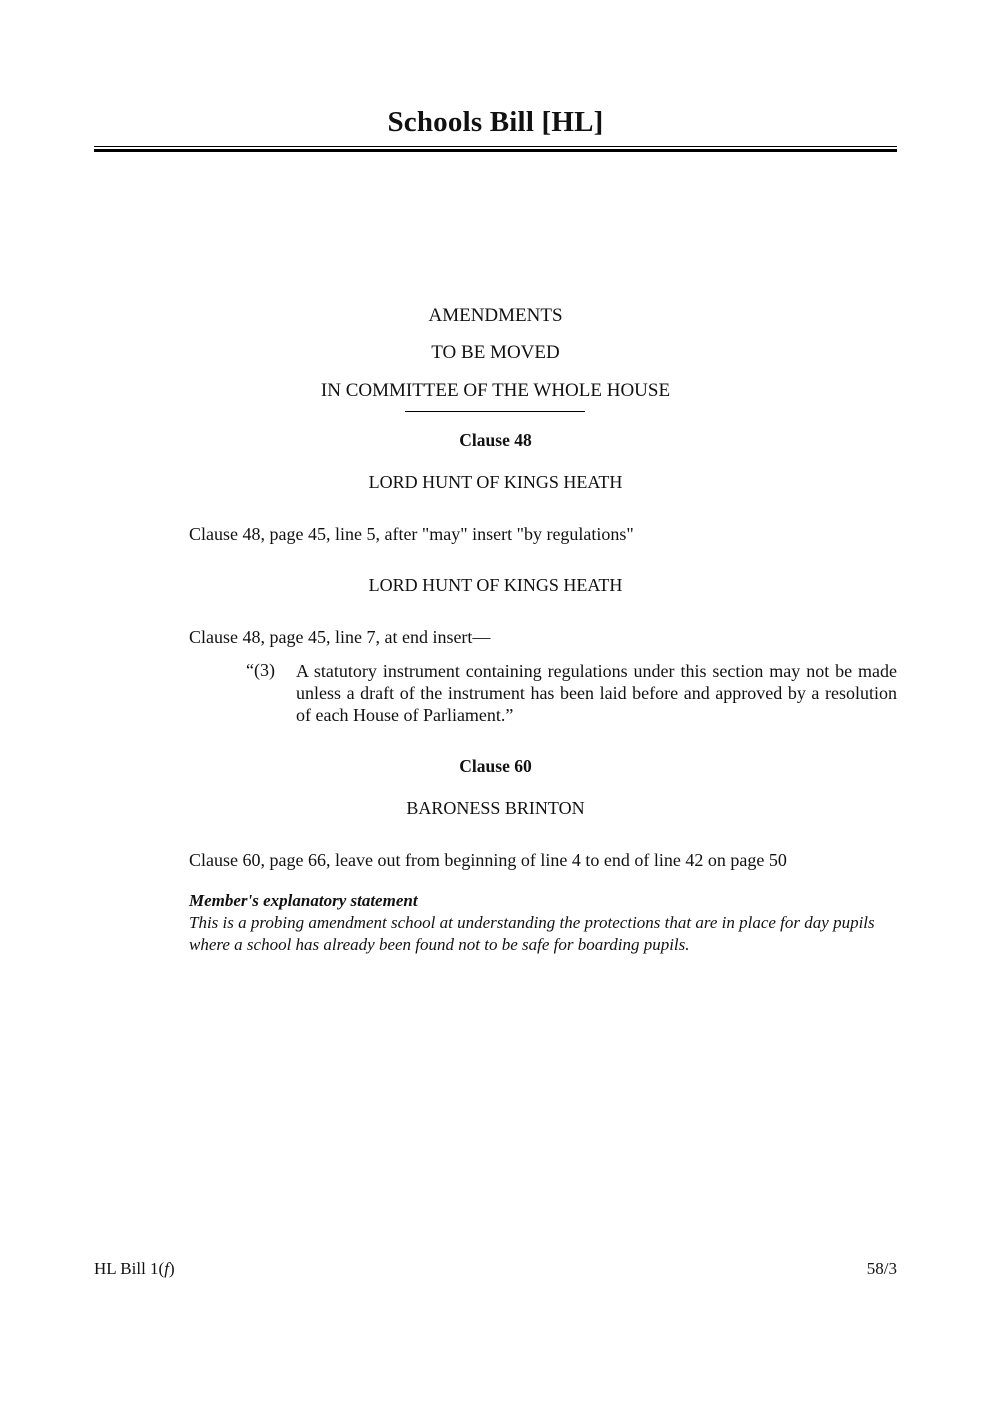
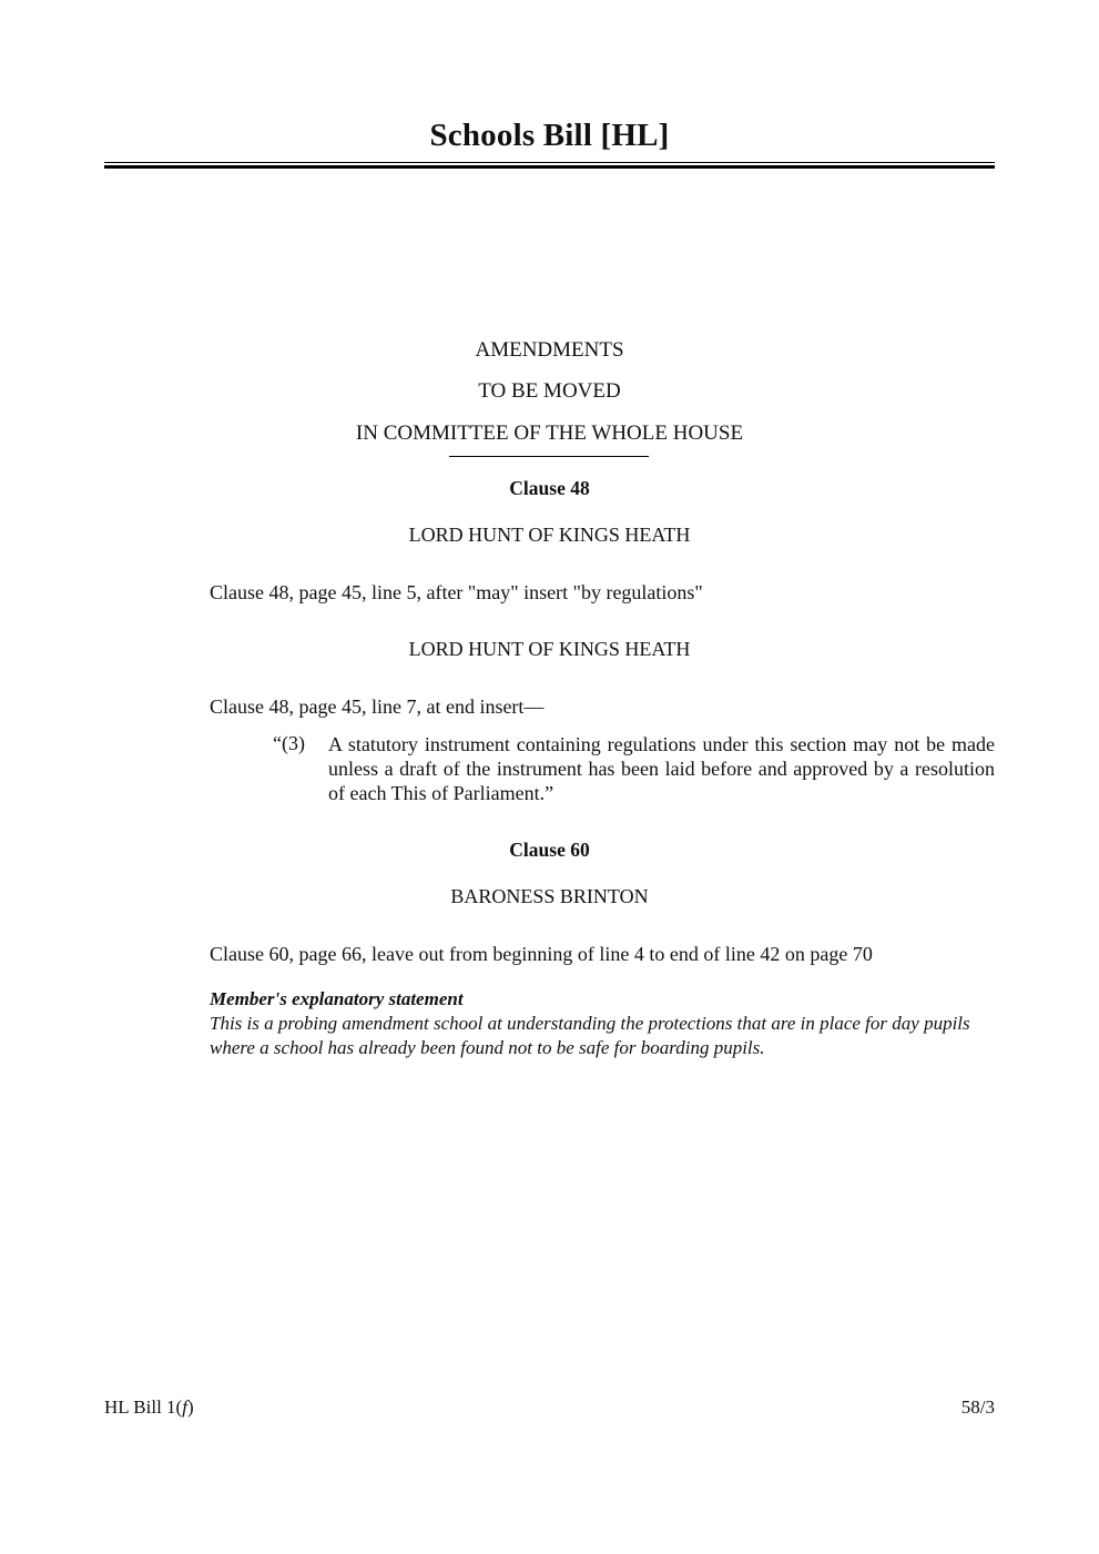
  Schools Bill [HL]
  AMENDMENTS
  TO BE MOVED
  IN COMMITTEE OF THE WHOLE HOUSE
  Clause 48
  LORD HUNT OF KINGS HEATH
  Clause 48, page 45, line 5, after "may" insert "by regulations"
  LORD HUNT OF KINGS HEATH
  Clause 48, page 45, line 7, at end insert—
  “(3)
- A statutory instrument containing regulations under this section may not be made unless a draft of the instrument has been laid before and approved by a resolution of each House of Parliament.”
+ A statutory instrument containing regulations under this section may not be made unless a draft of the instrument has been laid before and approved by a resolution of each This of Parliament.”
  Clause 60
  BARONESS BRINTON
- Clause 60, page 66, leave out from beginning of line 4 to end of line 42 on page 50
+ Clause 60, page 66, leave out from beginning of line 4 to end of line 42 on page 70
  Member's explanatory statement
  This is a probing amendment school at understanding the protections that are in place for day pupils where a school has already been found not to be safe for boarding pupils.
  HL Bill 1(f)
  58/3
